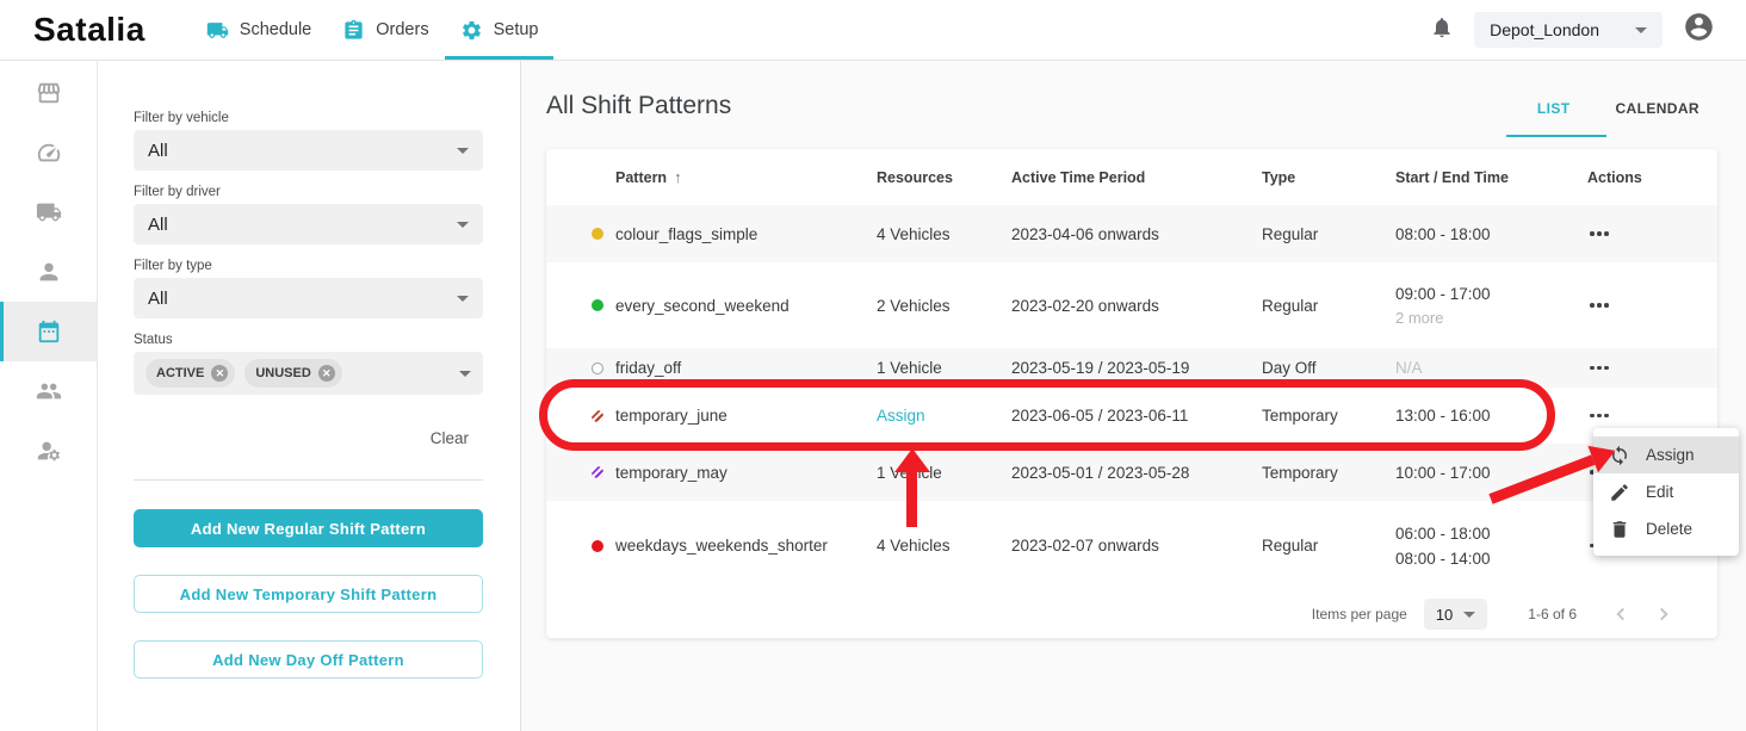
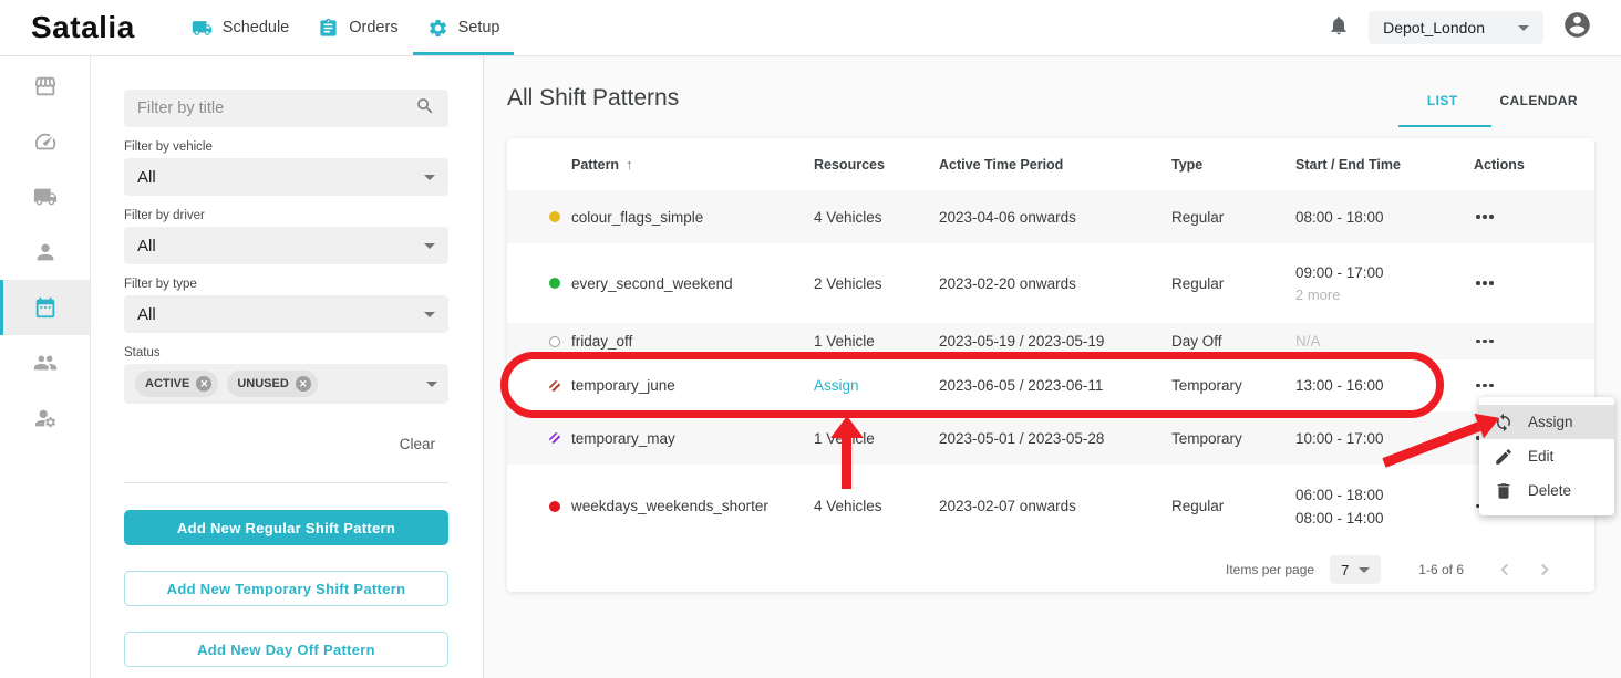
  Satalia
  Schedule
  Orders
  Setup
  Depot_London
+ Filter by title
  Filter by vehicle
  All
  Filter by driver
  All
  Filter by type
  All
  Status
  ACTIVE
  ✕
  UNUSED
  ✕
  Clear
  Add New Regular Shift Pattern
  Add New Temporary Shift Pattern
  Add New Day Off Pattern
  All Shift Patterns
  LIST
  CALENDAR
  Pattern ↑
  Resources
  Active Time Period
  Type
  Start / End Time
  Actions
  colour_flags_simple
  4 Vehicles
  2023-04-06 onwards
  Regular
  08:00 - 18:00
  every_second_weekend
  2 Vehicles
  2023-02-20 onwards
  Regular
  09:00 - 17:00
  2 more
  friday_off
  1 Vehicle
  2023-05-19 / 2023-05-19
  Day Off
  N/A
  temporary_june
  Assign
  2023-06-05 / 2023-06-11
  Temporary
  13:00 - 16:00
  temporary_may
  1 Veicle
  2023-05-01 / 2023-05-28
  Temporary
  10:00 - 17:00
  weekdays_weekends_shorter
  4 Vehicles
  2023-02-07 onwards
  Regular
  06:00 - 18:00
  08:00 - 14:00
  Items per page
- 10
+ 7
  1-6 of 6
  Assign
  Edit
  Delete
